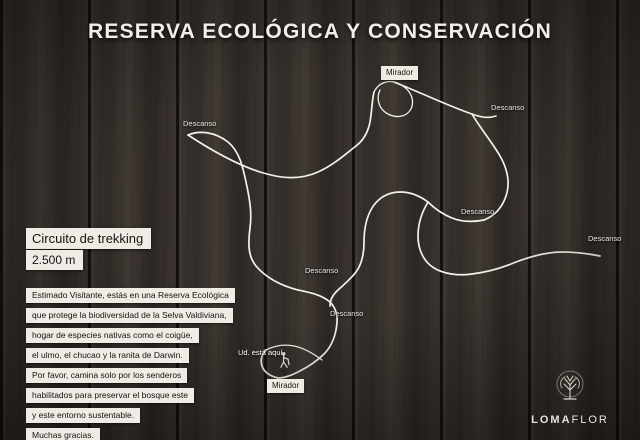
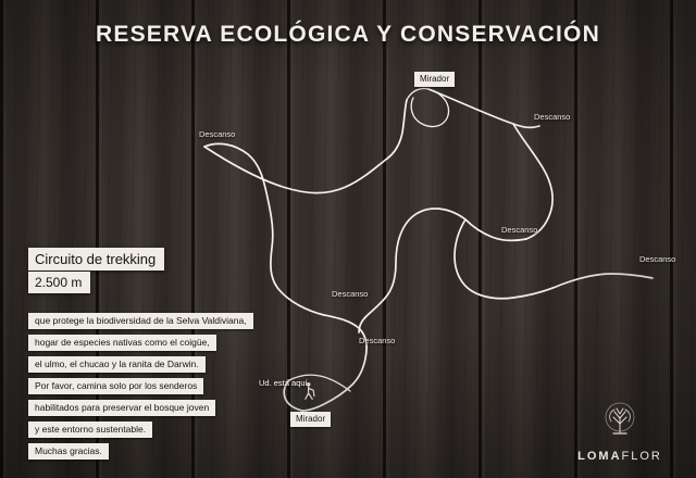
  RESERVA ECOLÓGICA Y CONSERVACIÓN
  Descanso
  Descanso
  Descanso
  Descanso
  Descanso
  Descanso
  Mirador
  Mirador
  Ud. está aquí
  Circuito de trekking
  2.500 m
- Estimado Visitante, estás en una Reserva Ecológica
  que protege la biodiversidad de la Selva Valdiviana,
  hogar de especies nativas como el coigüe,
  el ulmo, el chucao y la ranita de Darwin.
  Por favor, camina solo por los senderos
- habilitados para preservar el bosque este
+ habilitados para preservar el bosque joven
  y este entorno sustentable.
  Muchas gracias.
  LOMAFLOR
